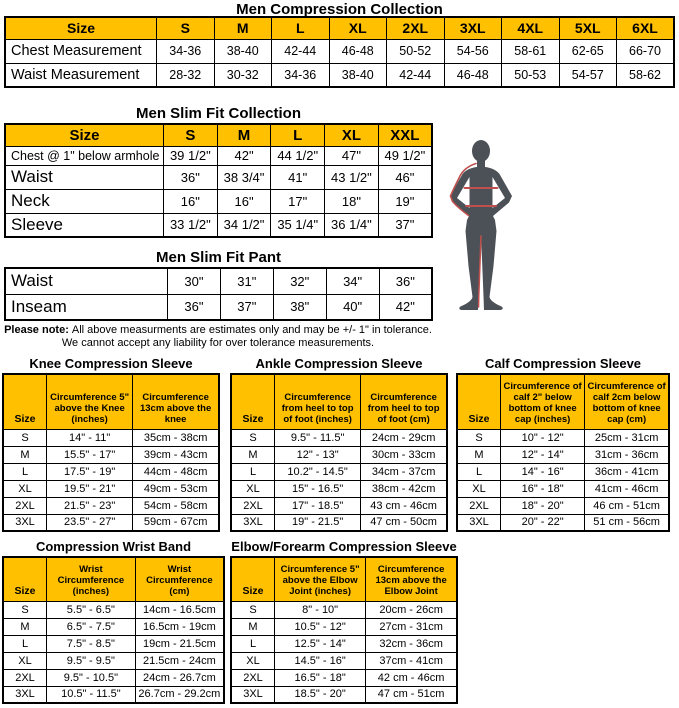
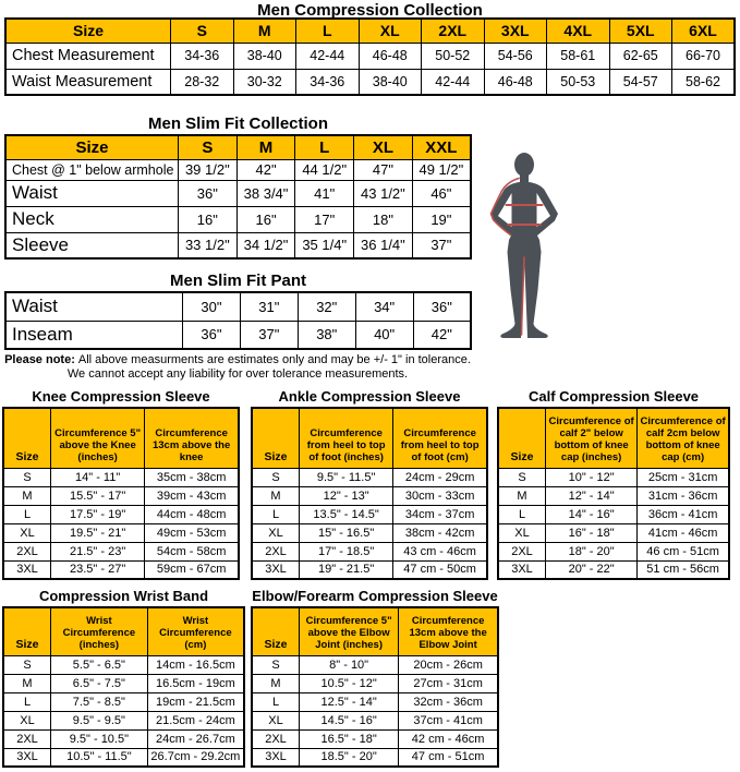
  Men Compression Collection
  Men Slim Fit Collection
  Men Slim Fit Pant
  Knee Compression Sleeve
  Ankle Compression Sleeve
  Calf Compression Sleeve
  Compression Wrist Band
  Elbow/Forearm Compression Sleeve
  Size	S	M	L	XL	2XL	3XL	4XL	5XL	6XL
  Chest Measurement	34-36	38-40	42-44	46-48	50-52	54-56	58-61	62-65	66-70
  Waist Measurement	28-32	30-32	34-36	38-40	42-44	46-48	50-53	54-57	58-62
  Size	S	M	L	XL	XXL
  Chest @ 1" below armhole	39 1/2"	42"	44 1/2"	47"	49 1/2"
  Waist	36"	38 3/4"	41"	43 1/2"	46"
  Neck	16"	16"	17"	18"	19"
  Sleeve	33 1/2"	34 1/2"	35 1/4"	36 1/4"	37"
  Waist	30"	31"	32"	34"	36"
  Inseam	36"	37"	38"	40"	42"
  Size	Circumference 5" above the Knee (inches)	Circumference 13cm above the knee
  S	14" - 11"	35cm - 38cm
  M	15.5" - 17"	39cm - 43cm
  L	17.5" - 19"	44cm - 48cm
  XL	19.5" - 21"	49cm - 53cm
  2XL	21.5" - 23"	54cm - 58cm
  3XL	23.5" - 27"	59cm - 67cm
  Size	Circumference from heel to top of foot (inches)	Circumference from heel to top of foot (cm)
  S	9.5" - 11.5"	24cm - 29cm
  M	12" - 13"	30cm - 33cm
- L	10.2" - 14.5"	34cm - 37cm
+ L	13.5" - 14.5"	34cm - 37cm
  XL	15" - 16.5"	38cm - 42cm
  2XL	17" - 18.5"	43 cm - 46cm
  3XL	19" - 21.5"	47 cm - 50cm
  Size	Circumference of calf 2" below bottom of knee cap (inches)	Circumference of calf 2cm below bottom of knee cap (cm)
  S	10" - 12"	25cm - 31cm
  M	12" - 14"	31cm - 36cm
  L	14" - 16"	36cm - 41cm
  XL	16" - 18"	41cm - 46cm
  2XL	18" - 20"	46 cm - 51cm
  3XL	20" - 22"	51 cm - 56cm
  Size	Wrist Circumference (inches)	Wrist Circumference (cm)
  S	5.5" - 6.5"	14cm - 16.5cm
  M	6.5" - 7.5"	16.5cm - 19cm
  L	7.5" - 8.5"	19cm - 21.5cm
  XL	9.5" - 9.5"	21.5cm - 24cm
  2XL	9.5" - 10.5"	24cm - 26.7cm
  3XL	10.5" - 11.5"	26.7cm - 29.2cm
  Size	Circumference 5" above the Elbow Joint (inches)	Circumference 13cm above the Elbow Joint
  S	8" - 10"	20cm - 26cm
  M	10.5" - 12"	27cm - 31cm
  L	12.5" - 14"	32cm - 36cm
  XL	14.5" - 16"	37cm - 41cm
  2XL	16.5" - 18"	42 cm - 46cm
  3XL	18.5" - 20"	47 cm - 51cm
  Please note: All above measurments are estimates only and may be +/- 1" in tolerance.
  We cannot accept any liability for over tolerance measurements.
